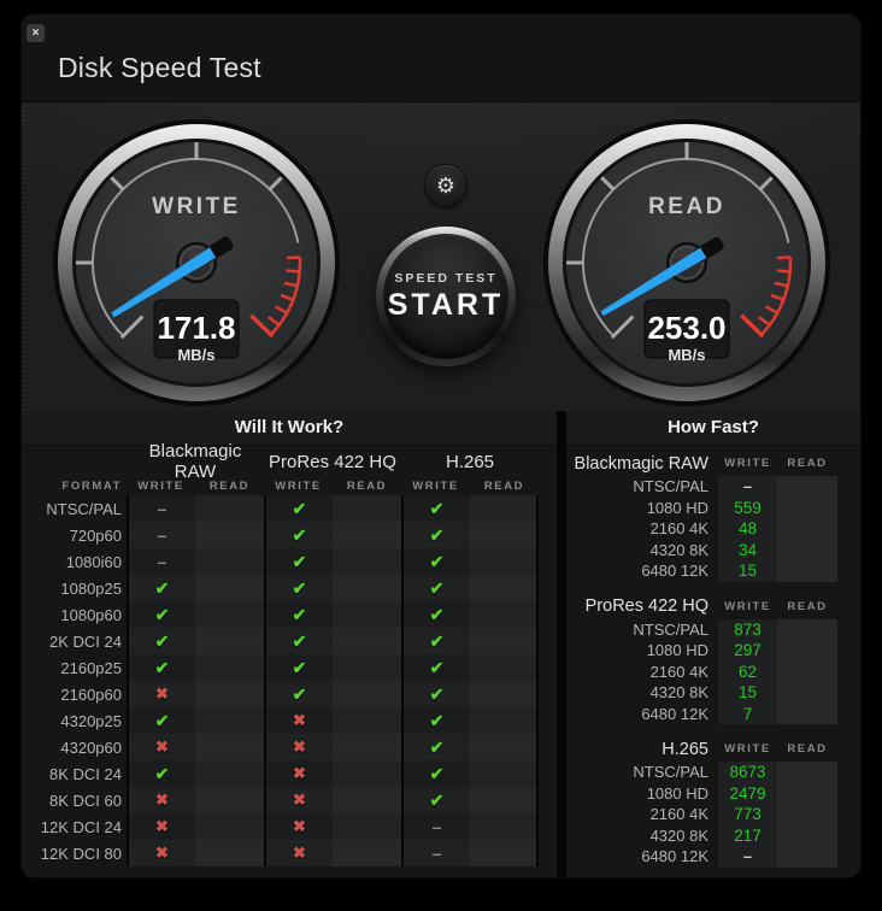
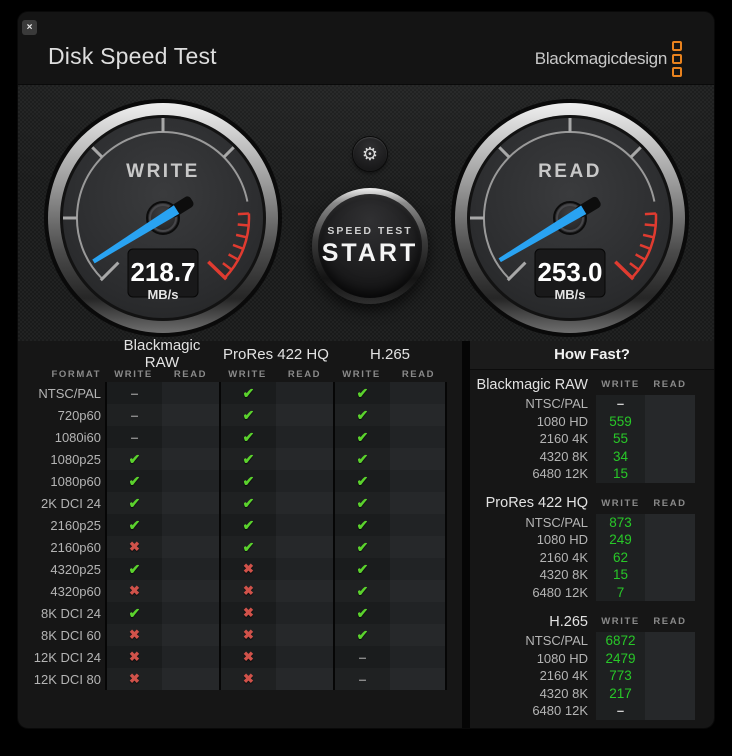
  ×
  Disk Speed Test
+ Blackmagicdesign
  WRITE
- 171.8
+ 218.7
  MB/s
  ⚙
  SPEED TEST
  START
  READ
  253.0
  MB/s
- Will It Work?
  Blackmagic RAW
  ProRes 422 HQ
  H.265
  FORMAT
  WRITE
  READ
  WRITE
  READ
  WRITE
  READ
  NTSC/PAL
  –
  ✔
  ✔
  720p60
  –
  ✔
  ✔
  1080i60
  –
  ✔
  ✔
  1080p25
  ✔
  ✔
  ✔
  1080p60
  ✔
  ✔
  ✔
  2K DCI 24
  ✔
  ✔
  ✔
  2160p25
  ✔
  ✔
  ✔
  2160p60
  ✖
  ✔
  ✔
  4320p25
  ✔
  ✖
  ✔
  4320p60
  ✖
  ✖
  ✔
  8K DCI 24
  ✔
  ✖
  ✔
  8K DCI 60
  ✖
  ✖
  ✔
  12K DCI 24
  ✖
  ✖
  –
  12K DCI 80
  ✖
  ✖
  –
  How Fast?
  Blackmagic RAW
  WRITE
  READ
  NTSC/PAL
  –
  1080 HD
  559
  2160 4K
- 48
+ 55
  4320 8K
  34
  6480 12K
  15
  ProRes 422 HQ
  WRITE
  READ
  NTSC/PAL
  873
  1080 HD
- 297
+ 249
  2160 4K
  62
  4320 8K
  15
  6480 12K
  7
  H.265
  WRITE
  READ
  NTSC/PAL
- 8673
+ 6872
  1080 HD
  2479
  2160 4K
  773
  4320 8K
  217
  6480 12K
  –
